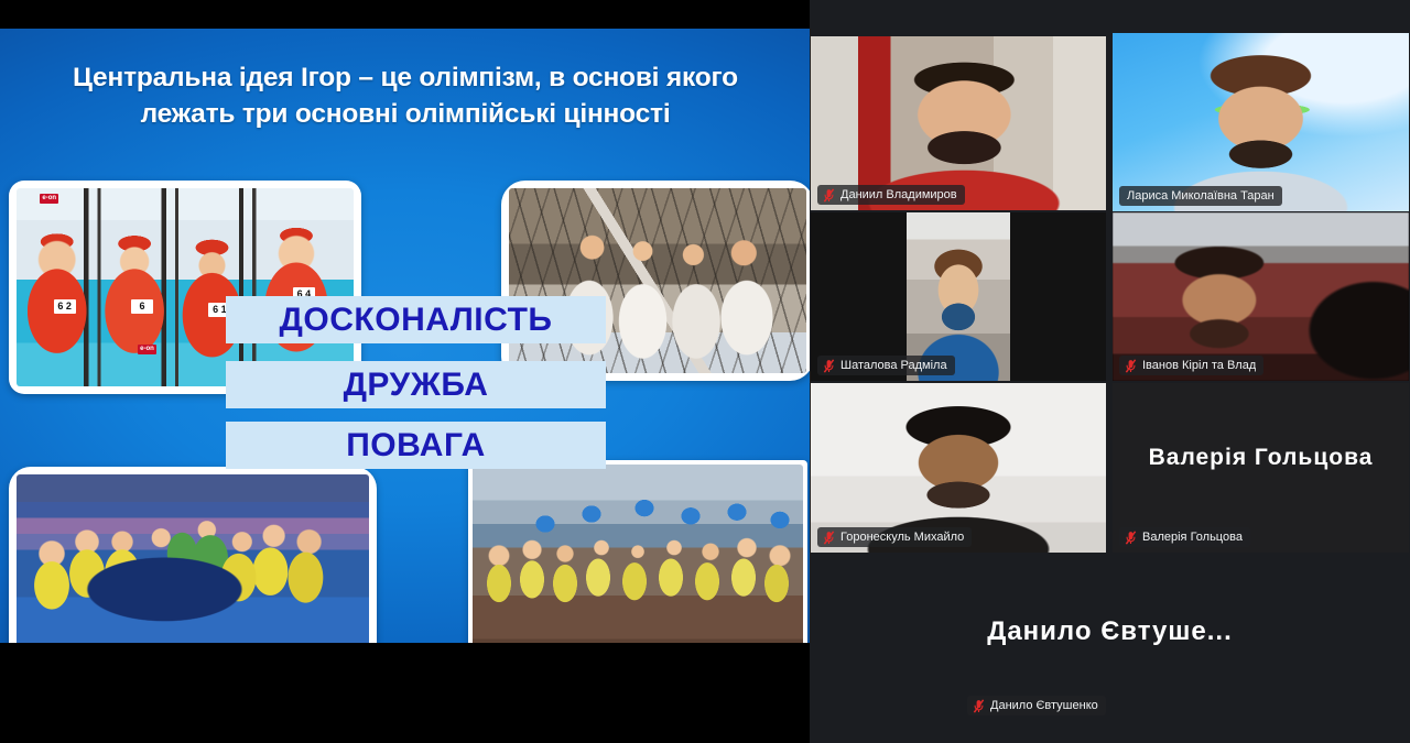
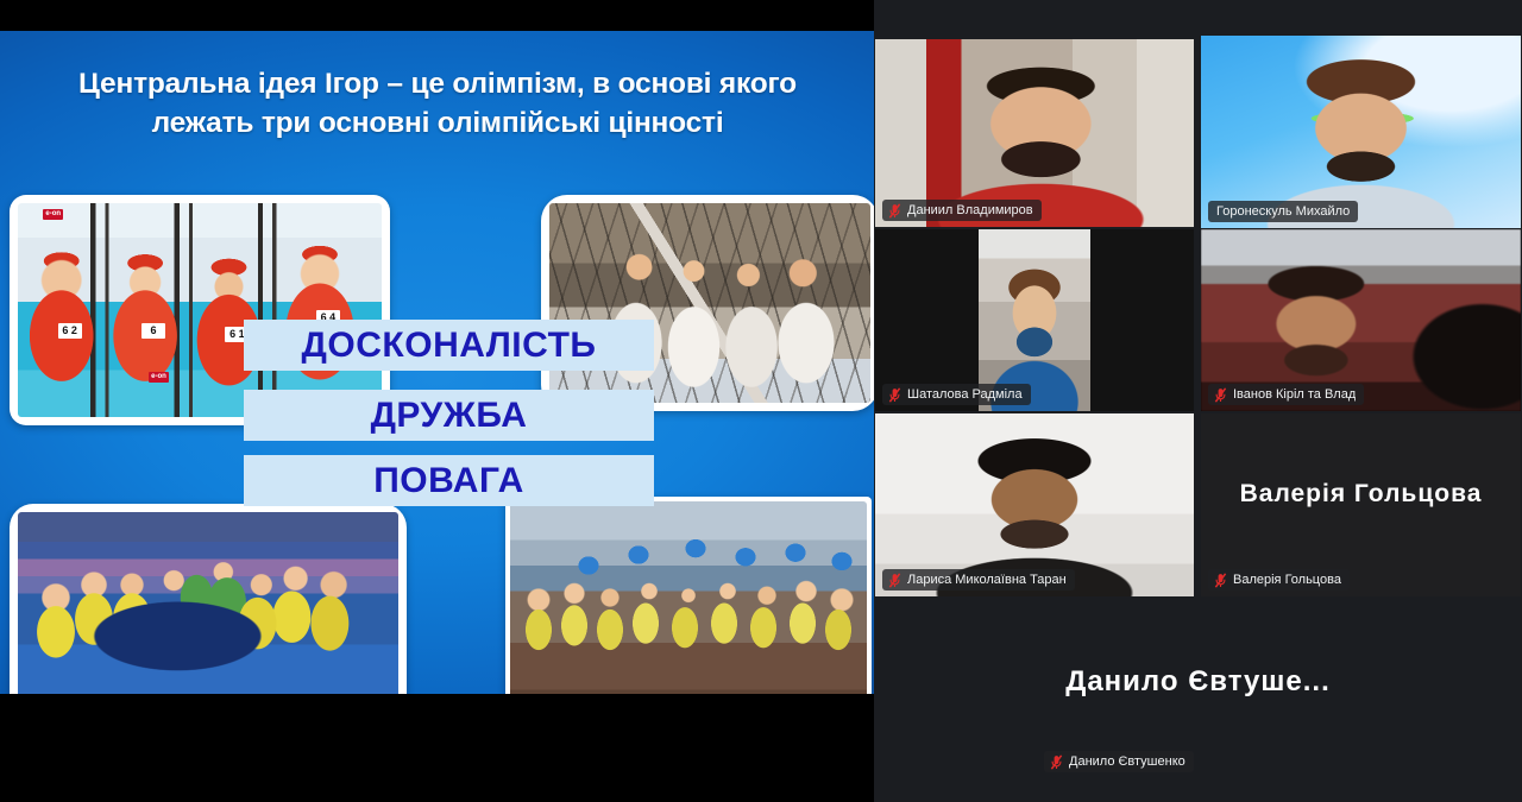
  Центральна ідея Ігор – це олімпізм, в основі якого
  лежать три основні олімпійські цінності
  6 2
  6
  6 1
  6 4
  ДОСКОНАЛІСТЬ
  ДРУЖБА
  ПОВАГА
  Даниил Владимиров
- Лариса Миколаївна Таран
+ Горонескуль Михайло
  Шаталова Радміла
  Іванов Кіріл та Влад
- Горонескуль Михайло
+ Лариса Миколаївна Таран
  Валерія Гольцова
  Валерія Гольцова
  Данило Євтуше...
  Данило Євтушенко
